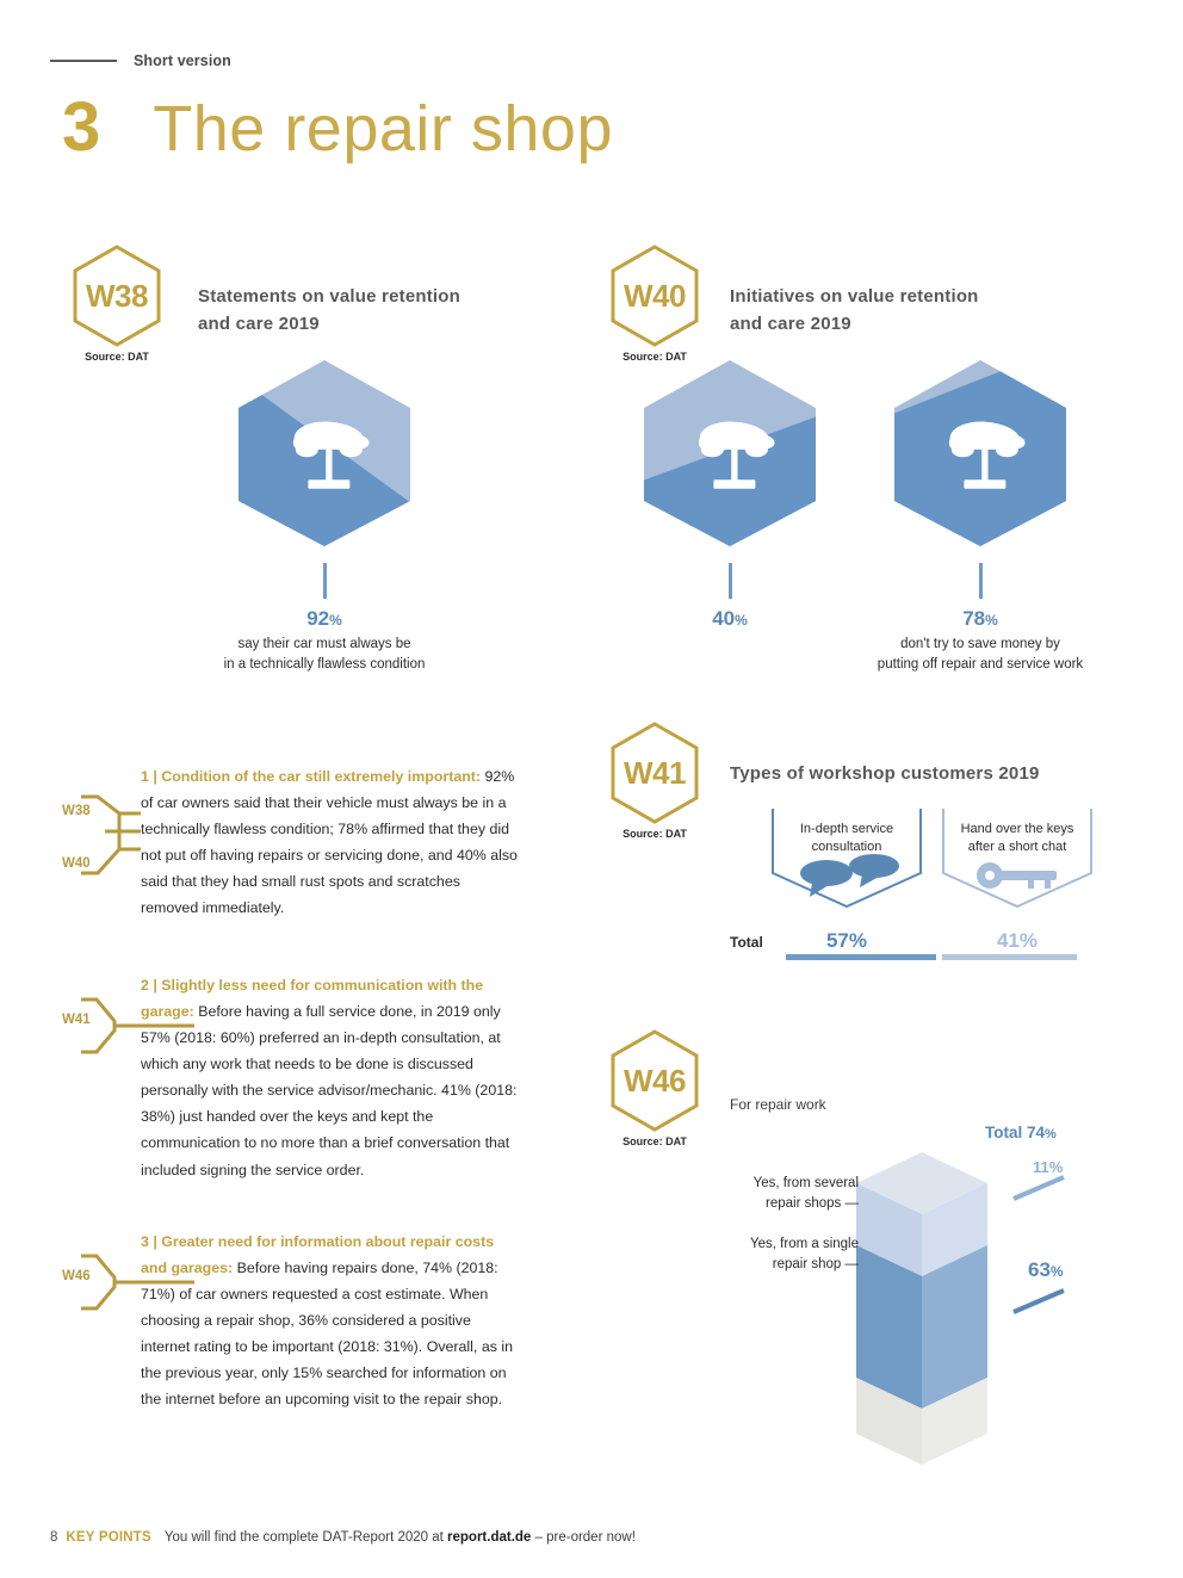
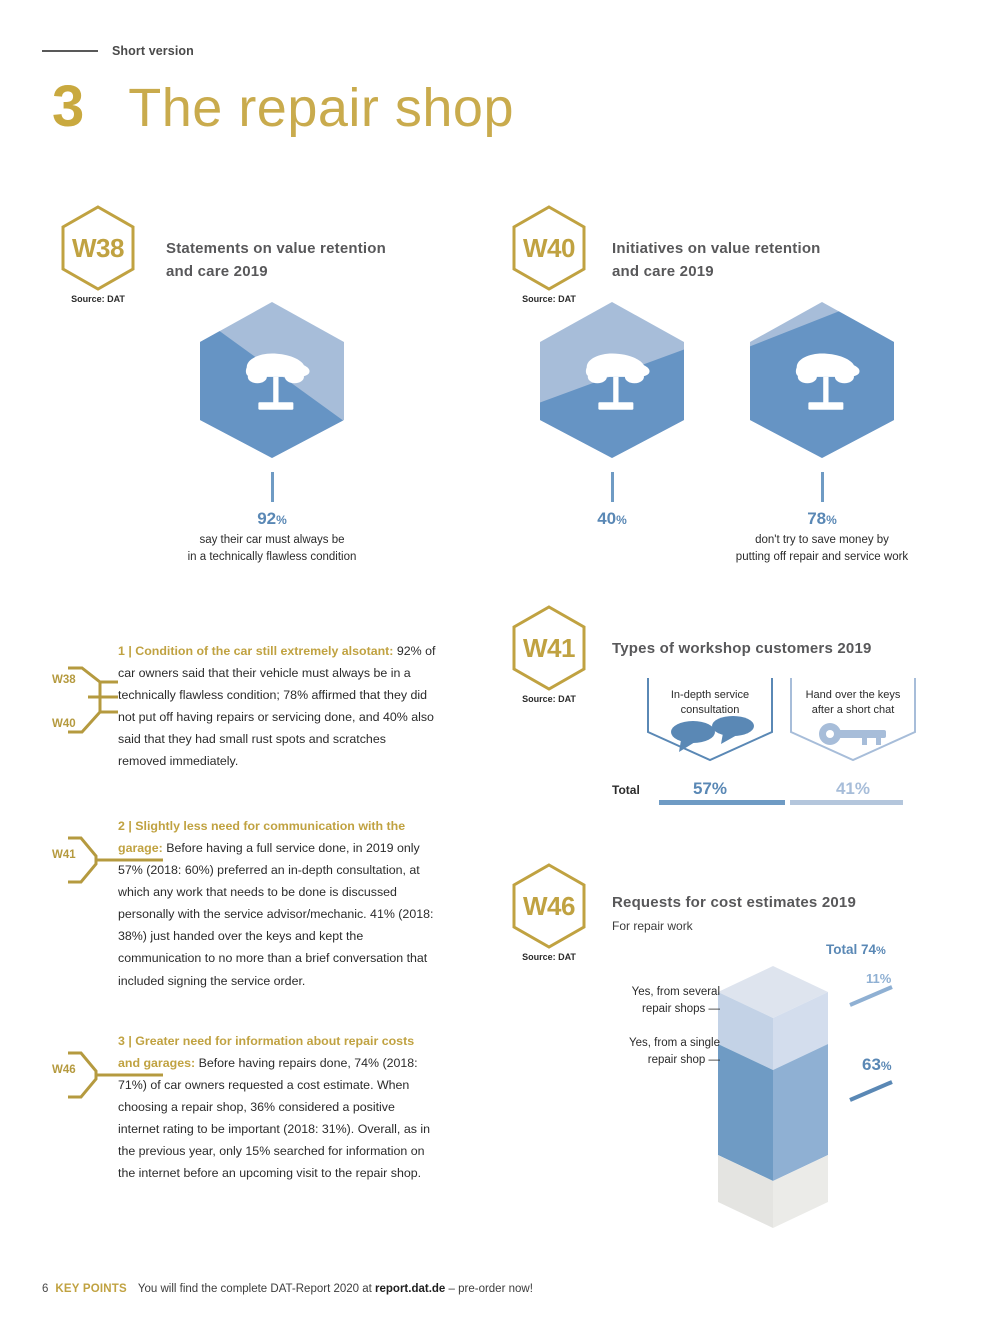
  Short version
  3
  The repair shop
  W38
  Source: DAT
  Statements on value retention
  and care 2019
  92%
  say their car must always be
  in a technically flawless condition
  W40
  Source: DAT
  Initiatives on value retention
  and care 2019
  40%
  78%
  don't try to save money by
  putting off repair and service work
  W38
  W40
  W41
  W46
- 1 | Condition of the car still extremely impor­tant: 92% of car owners said that their vehicle must always be in a technically flawless condition; 78% affirmed that they did not put off having repairs or servicing done, and 40% also said that they had small rust spots and scratches removed immediately.
+ 1 | Condition of the car still extremely also­tant: 92% of car owners said that their vehicle must always be in a technically flawless condition; 78% affirmed that they did not put off having repairs or servicing done, and 40% also said that they had small rust spots and scratches removed immediately.
  2 | Slightly less need for communication with the garage: Before having a full service done, in 2019 only 57% (2018: 60%) preferred an in-depth consultation, at which any work that needs to be done is discussed personally with the service advi­sor/mechanic. 41% (2018: 38%) just handed over the keys and kept the communication to no more than a brief conversation that included signing the service order.
  3 | Greater need for information about repair costs and garages: Before having repairs done, 74% (2018: 71%) of car owners requested a cost estimate. When choosing a repair shop, 36% considered a positive internet rating to be impor­tant (2018: 31%). Overall, as in the previous year, only 15% searched for information on the internet before an upcoming visit to the repair shop.
  W41
  Source: DAT
  Types of workshop customers 2019
  In-depth service
  consultation
  Hand over the keys
  after a short chat
  Total
  57%
  41%
  W46
  Source: DAT
+ Requests for cost estimates 2019
  For repair work
  Total 74%
  Yes, from several
  repair shops —
  Yes, from a single
  repair shop —
  11%
  63%
- 8
+ 6
  KEY POINTS
  You will find the complete DAT-Report 2020 at report.dat.de – pre-order now!
